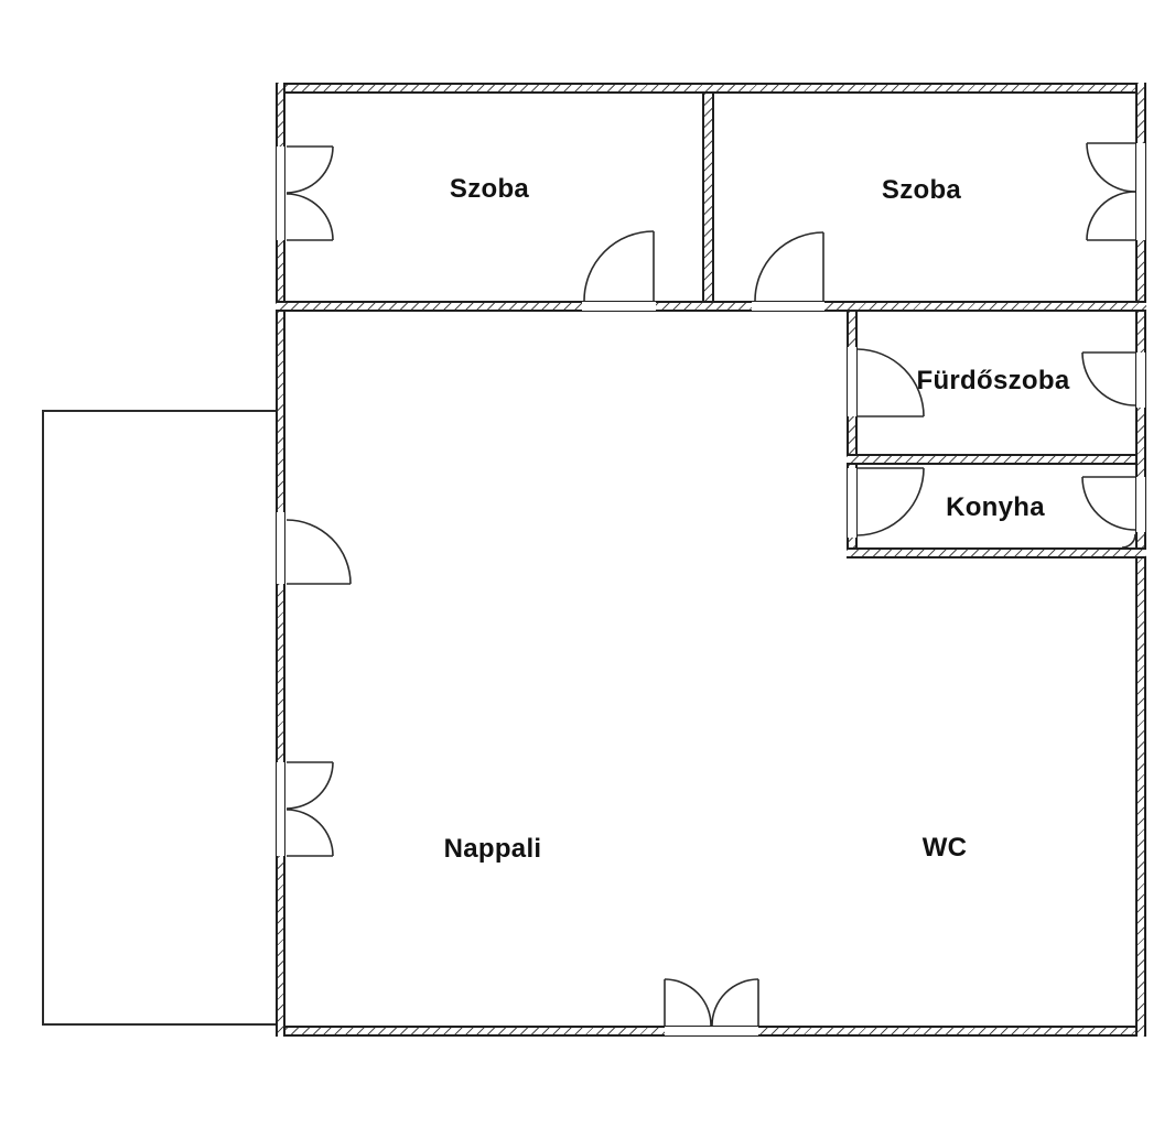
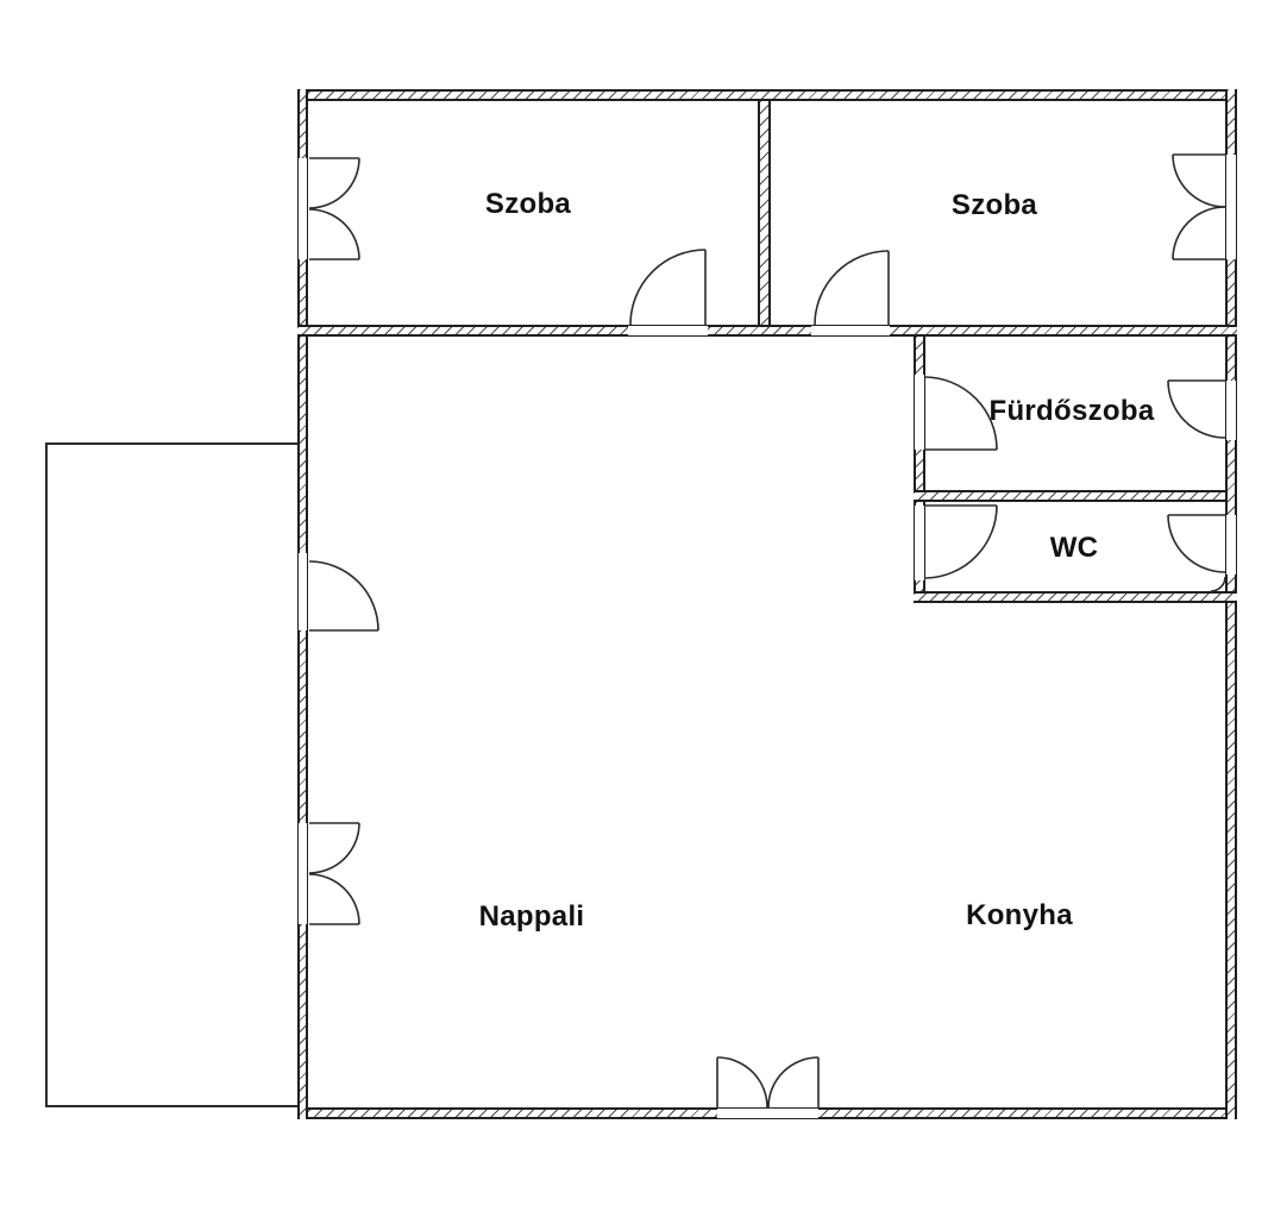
  Szoba
  Szoba
  Fürdőszoba
- Konyha
+ WC
  Nappali
- WC
+ Konyha
